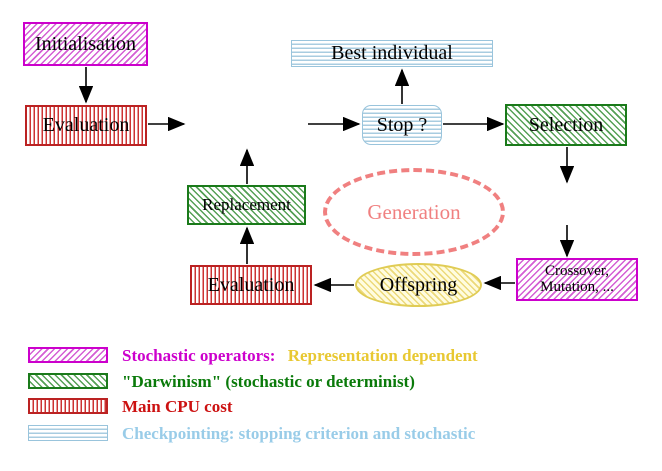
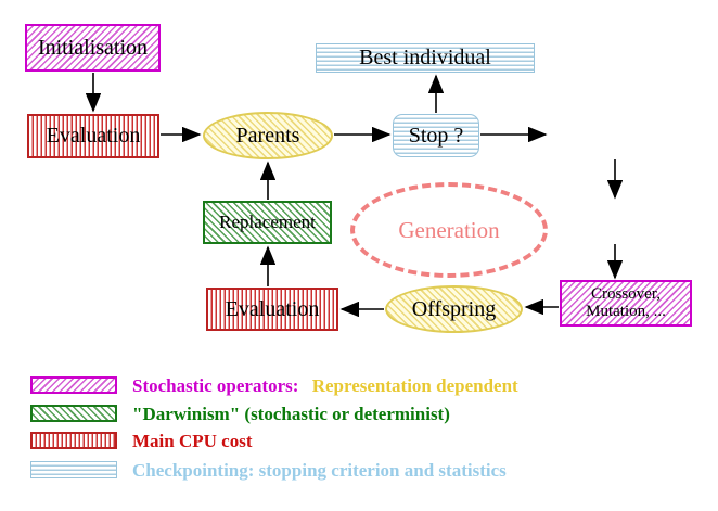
  Initialisation
  Best individual
  Evaluation
+ Parents
  Stop ?
- Selection
  Replacement
  Generation
  Evaluation
  Offspring
  Crossover,
  Mutation, ...
  Stochastic operators: Representation dependent
  "Darwinism" (stochastic or determinist)
  Main CPU cost
- Checkpointing: stopping criterion and stochastic
+ Checkpointing: stopping criterion and statistics
